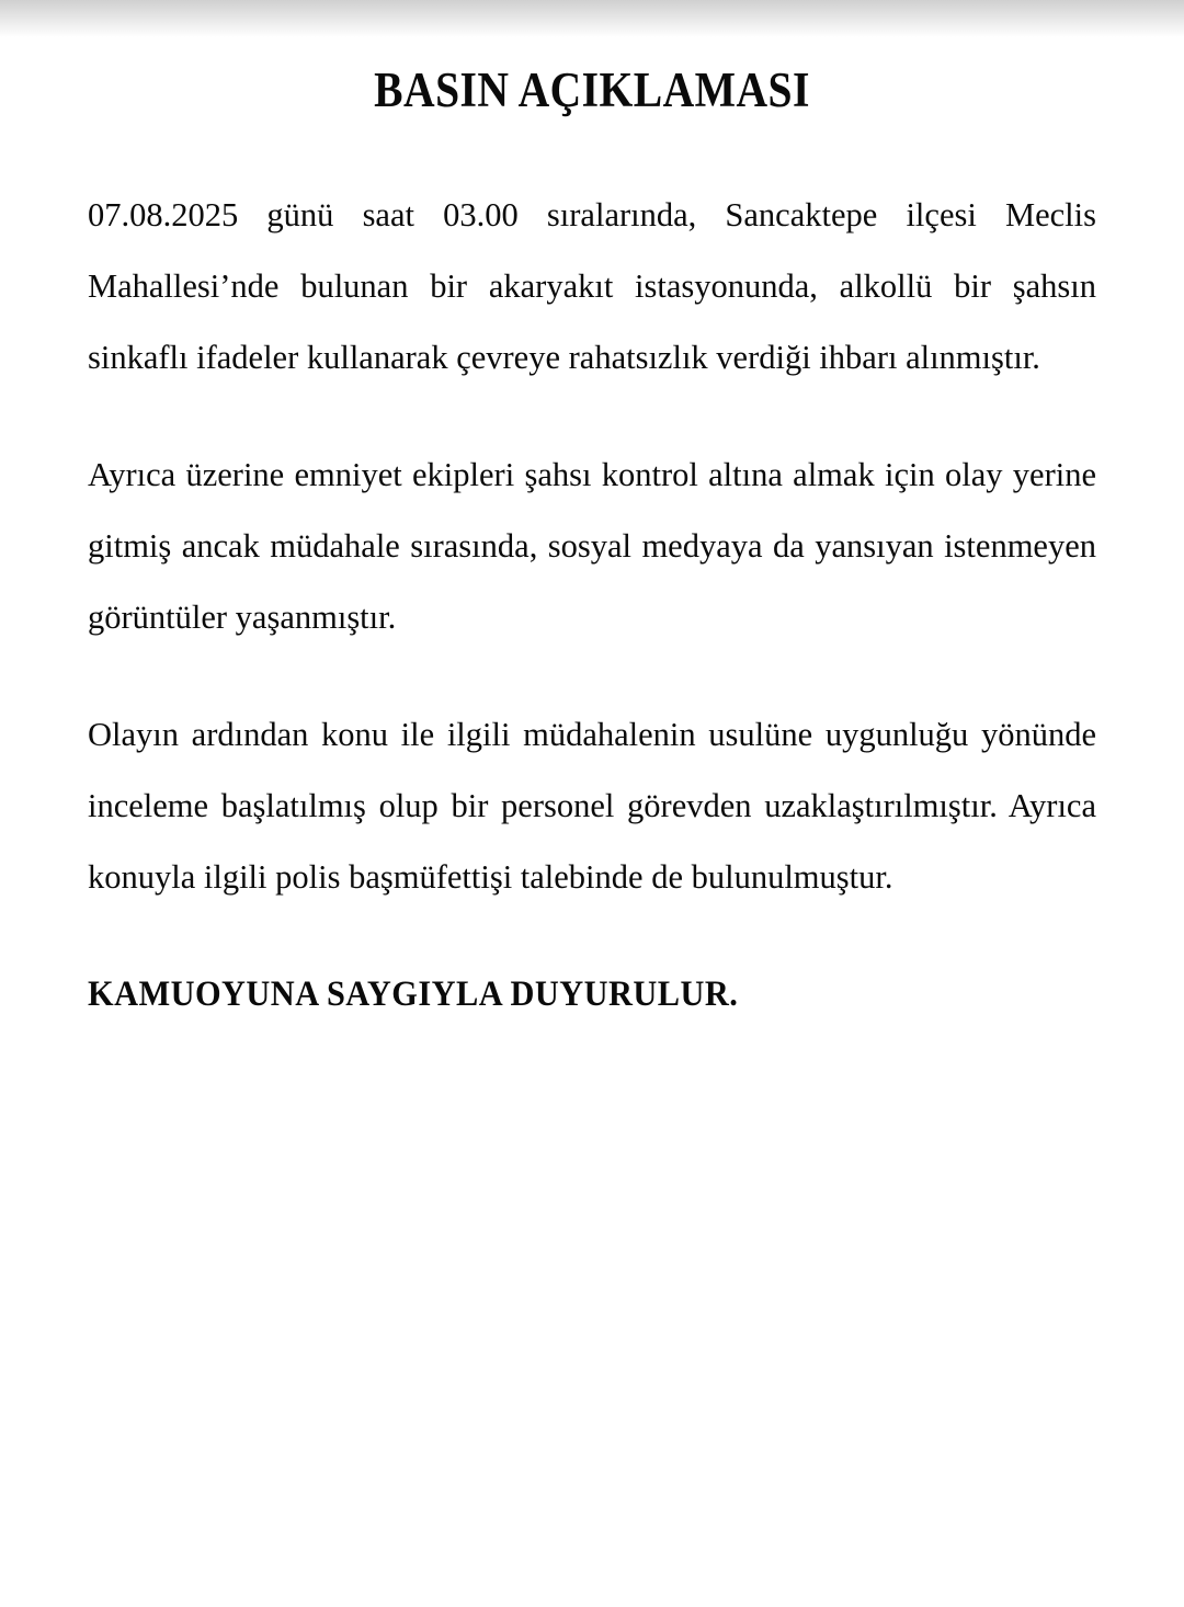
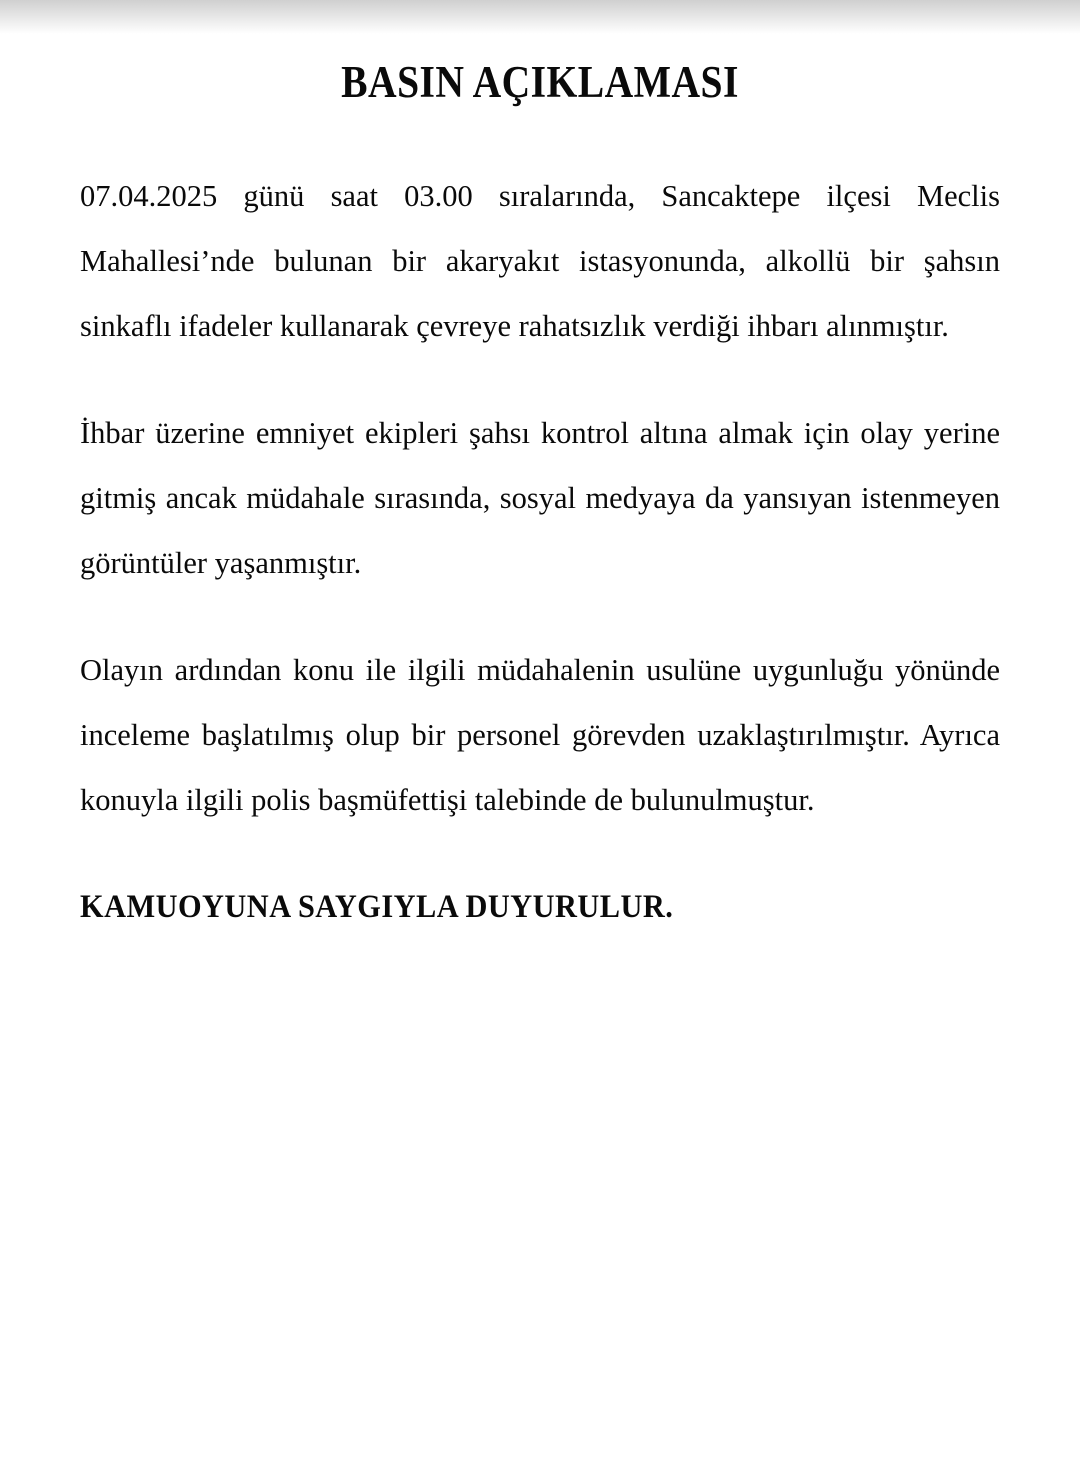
  BASIN AÇIKLAMASI
- 07.08.2025 günü saat 03.00 sıralarında, Sancaktepe ilçesi Meclis Mahallesi’nde bulunan bir akaryakıt istasyonunda, alkollü bir şahsın sinkaflı ifadeler kullanarak çevreye rahatsızlık verdiği ihbarı alınmıştır.
+ 07.04.2025 günü saat 03.00 sıralarında, Sancaktepe ilçesi Meclis Mahallesi’nde bulunan bir akaryakıt istasyonunda, alkollü bir şahsın sinkaflı ifadeler kullanarak çevreye rahatsızlık verdiği ihbarı alınmıştır.
- Ayrıca üzerine emniyet ekipleri şahsı kontrol altına almak için olay yerine gitmiş ancak müdahale sırasında, sosyal medyaya da yansıyan istenmeyen görüntüler yaşanmıştır.
+ İhbar üzerine emniyet ekipleri şahsı kontrol altına almak için olay yerine gitmiş ancak müdahale sırasında, sosyal medyaya da yansıyan istenmeyen görüntüler yaşanmıştır.
  Olayın ardından konu ile ilgili müdahalenin usulüne uygunluğu yönünde inceleme başlatılmış olup bir personel görevden uzaklaştırılmıştır. Ayrıca konuyla ilgili polis başmüfettişi talebinde de bulunulmuştur.
  KAMUOYUNA SAYGIYLA DUYURULUR.
